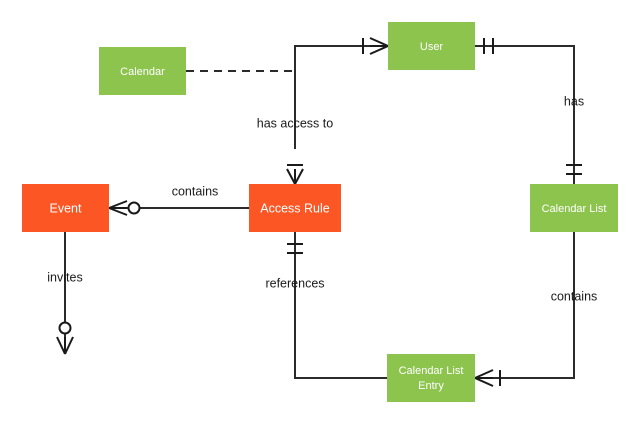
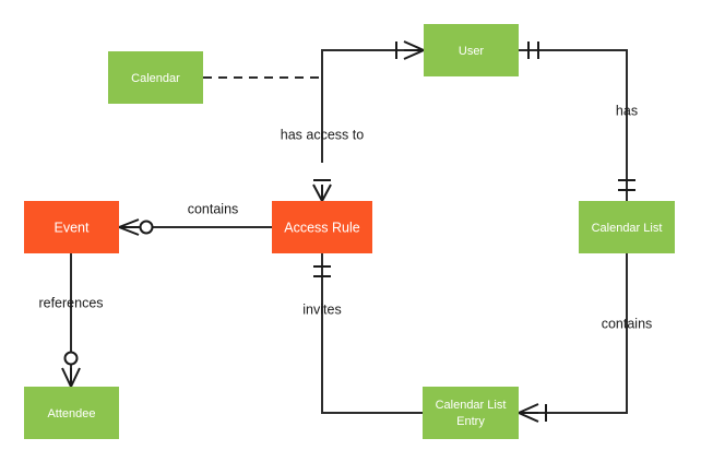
  Calendar
  User
  Event
  Access Rule
  Calendar List
+ Attendee
  Calendar List
  Entry
  has access to
  contains
- invites
+ references
  has
  contains
- references
+ invites
